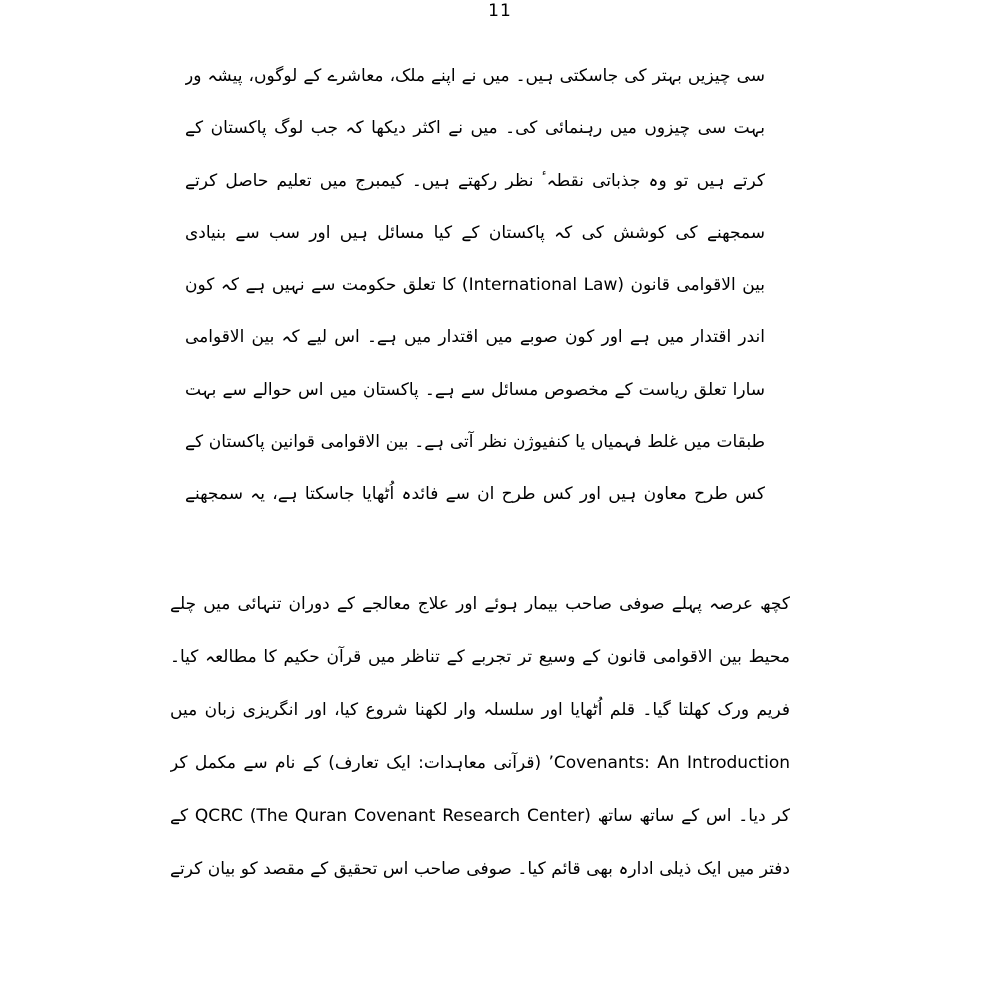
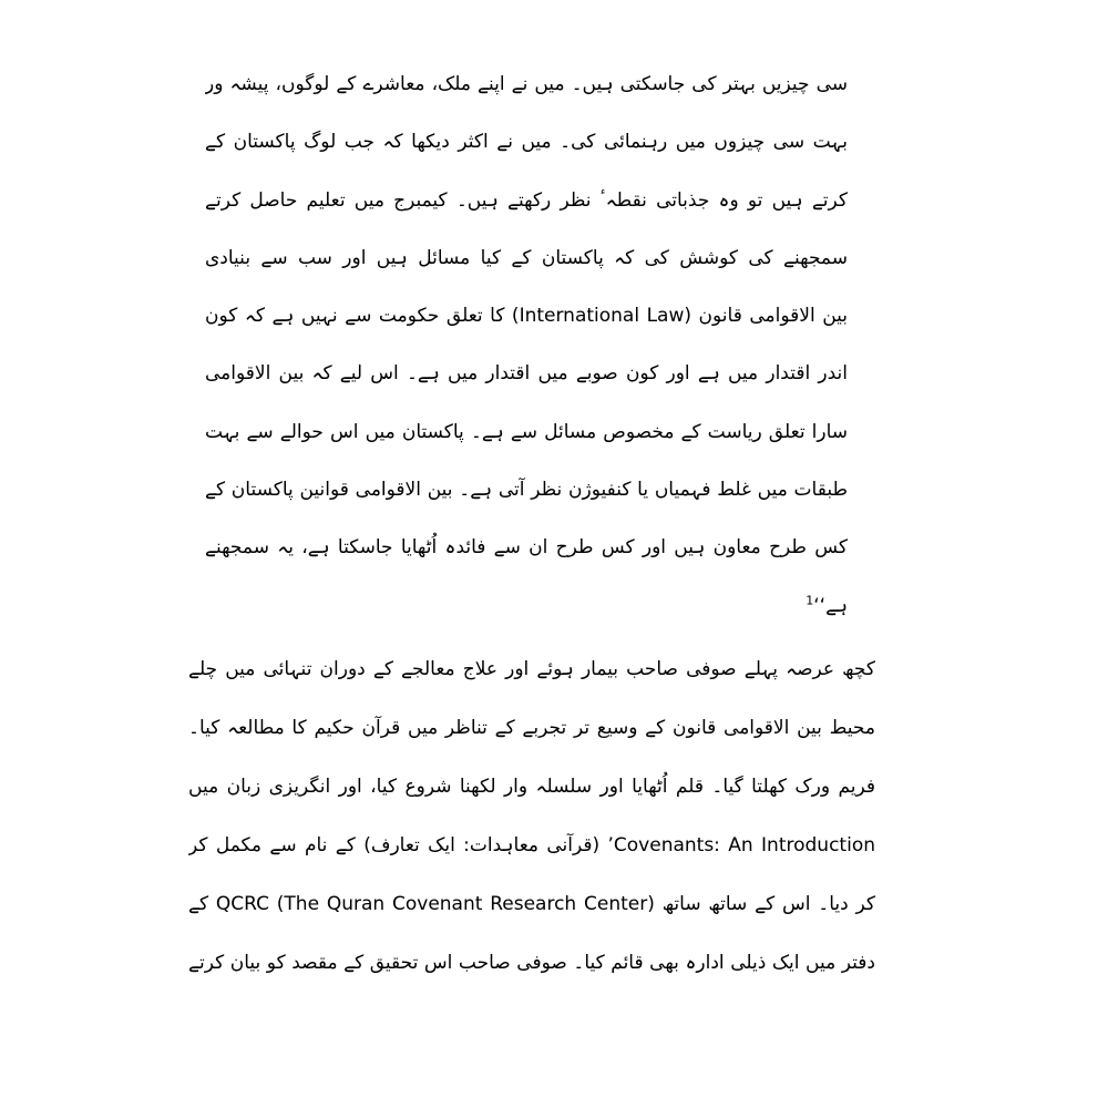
- 11
  سی چیزیں بہتر کی جاسکتی ہیں۔ میں نے اپنے ملک، معاشرے کے لوگوں، پیشہ ور
  بہت سی چیزوں میں رہنمائی کی۔ میں نے اکثر دیکھا کہ جب لوگ پاکستان کے
  کرتے ہیں تو وہ جذباتی نقطہٴ نظر رکھتے ہیں۔ کیمبرج میں تعلیم حاصل کرتے
  سمجھنے کی کوشش کی کہ پاکستان کے کیا مسائل ہیں اور سب سے بنیادی
  بین الاقوامی قانون (International Law) کا تعلق حکومت سے نہیں ہے کہ کون
  اندر اقتدار میں ہے اور کون صوبے میں اقتدار میں ہے۔ اس لیے کہ بین الاقوامی
  سارا تعلق ریاست کے مخصوص مسائل سے ہے۔ پاکستان میں اس حوالے سے بہت
  طبقات میں غلط فہمیاں یا کنفیوژن نظر آتی ہے۔ بین الاقوامی قوانین پاکستان کے
  کس طرح معاون ہیں اور کس طرح ان سے فائدہ اُٹھایا جاسکتا ہے، یہ سمجھنے
+ ہے‘‘1
  کچھ عرصہ پہلے صوفی صاحب بیمار ہوئے اور علاج معالجے کے دوران تنہائی میں چلے
  محیط بین الاقوامی قانون کے وسیع تر تجربے کے تناظر میں قرآن حکیم کا مطالعہ کیا۔
  فریم ورک کھلتا گیا۔ قلم اُٹھایا اور سلسلہ وار لکھنا شروع کیا، اور انگریزی زبان میں
  Covenants: An Introduction’ (قرآنی معاہدات: ایک تعارف) کے نام سے مکمل کر
  کر دیا۔ اس کے ساتھ ساتھ QCRC (The Quran Covenant Research Center) کے
  دفتر میں ایک ذیلی ادارہ بھی قائم کیا۔ صوفی صاحب اس تحقیق کے مقصد کو بیان کرتے
